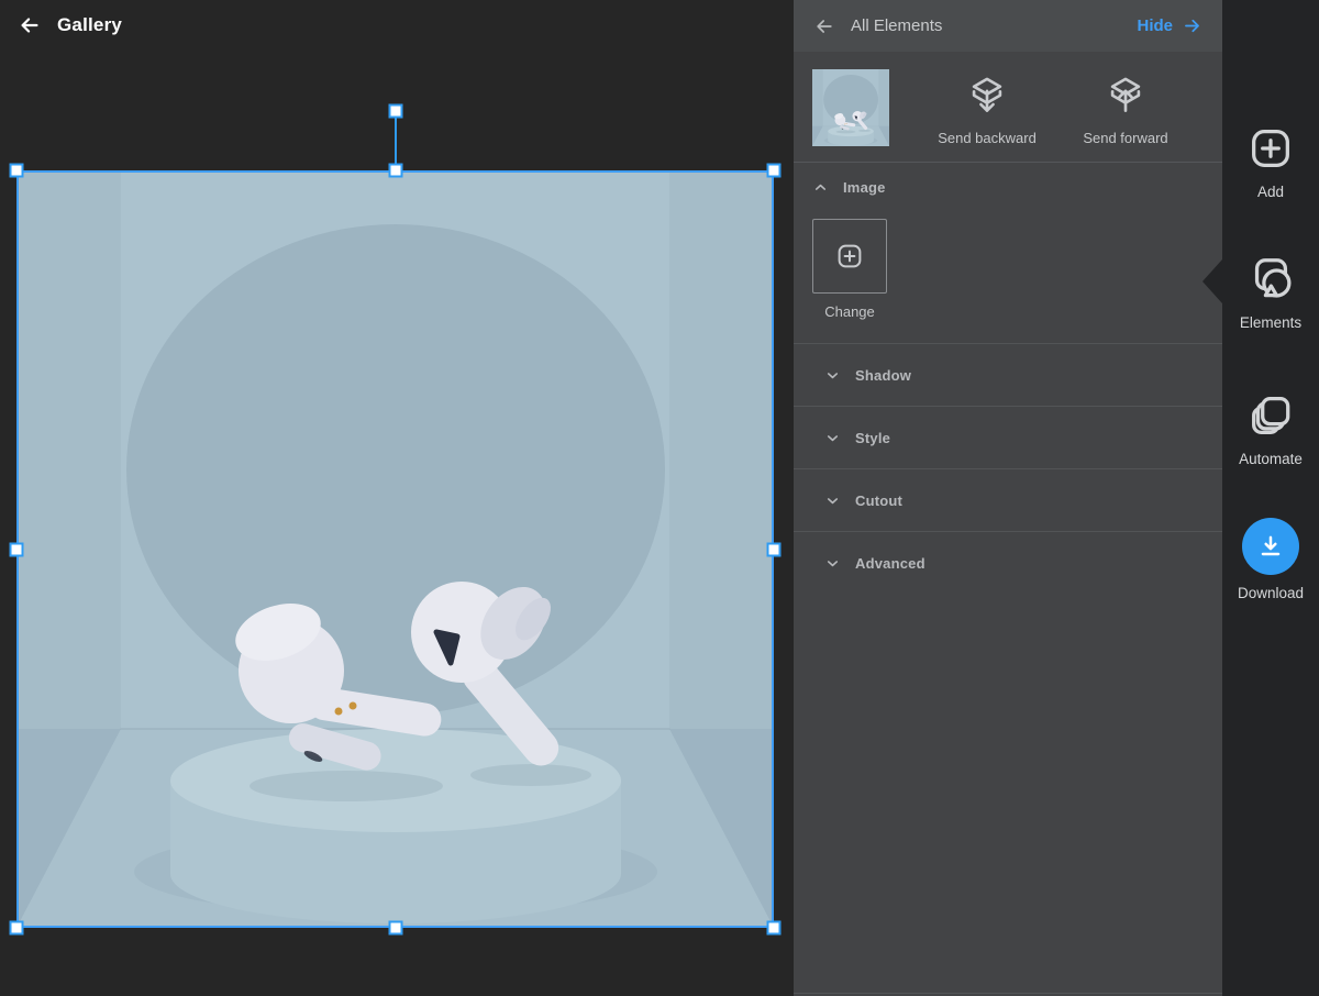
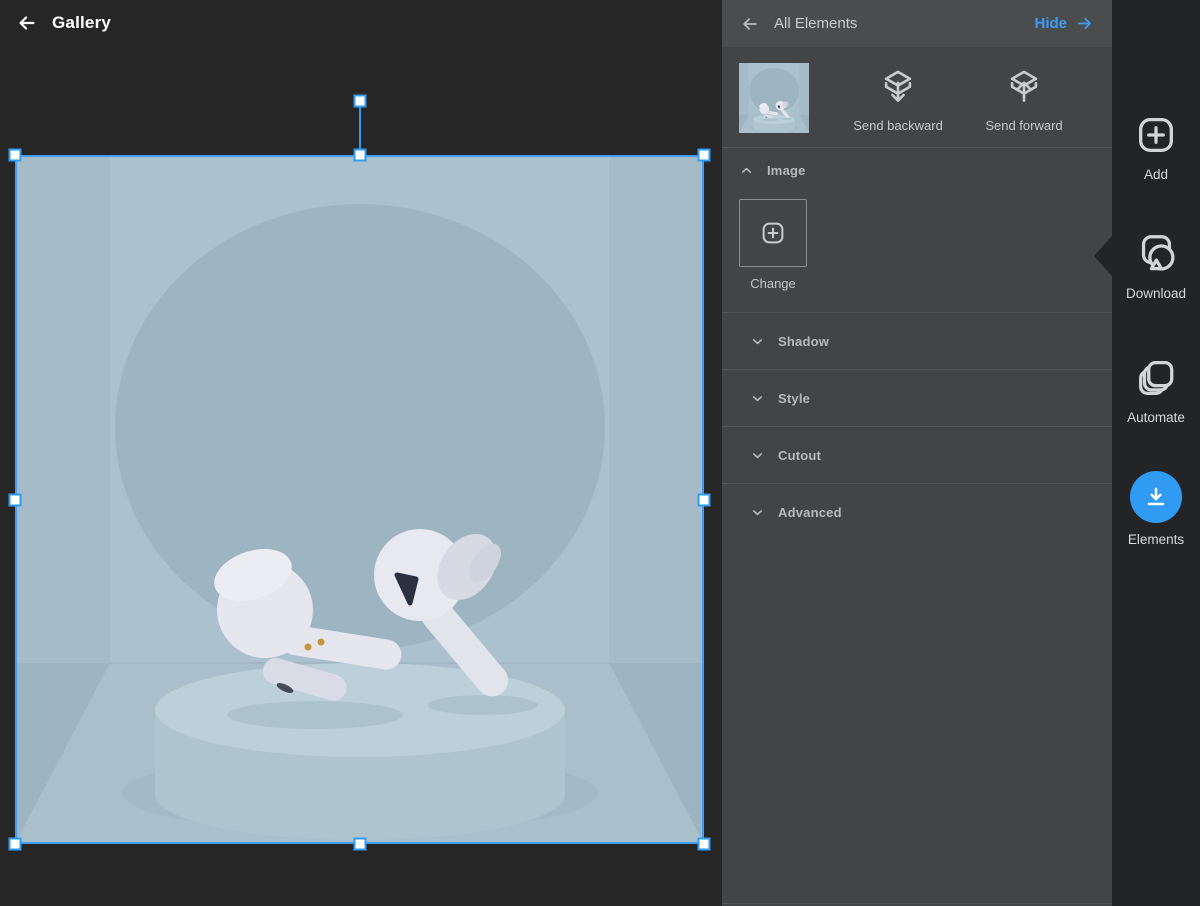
  Gallery
  All Elements
  Hide
  Send backward
  Send forward
  Image
  Change
  Shadow
  Style
  Cutout
  Advanced
  Add
- Elements
+ Download
  Automate
- Download
+ Elements
